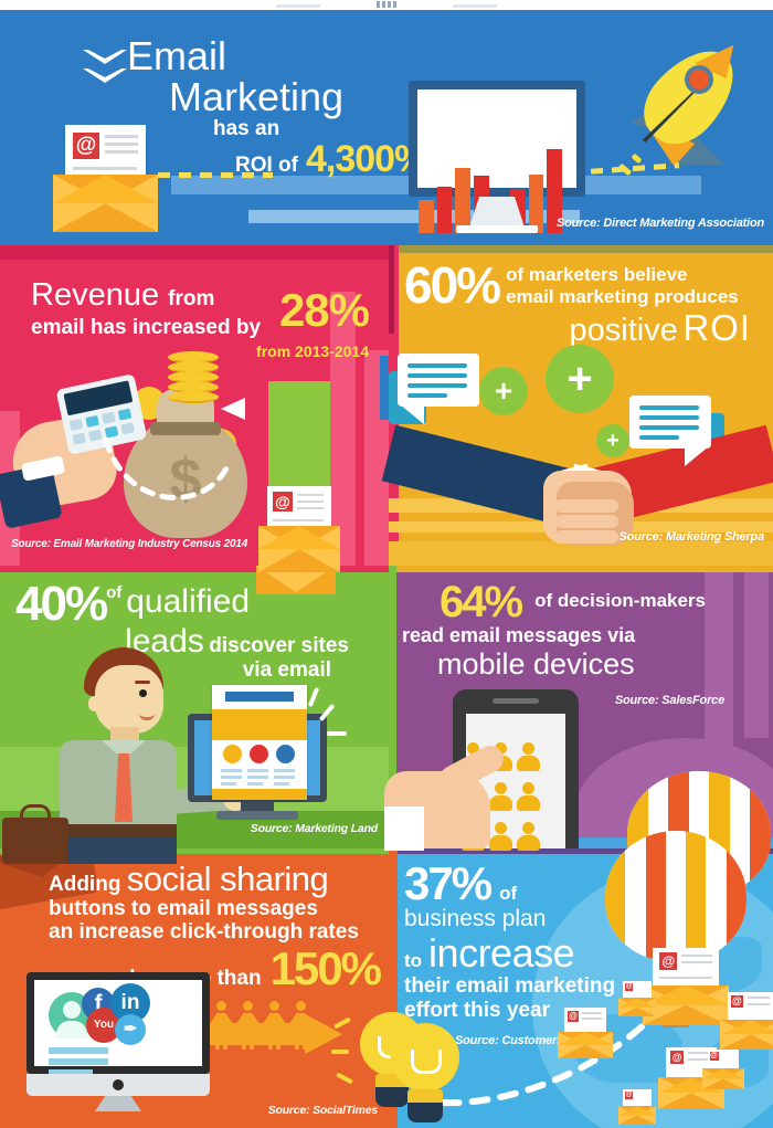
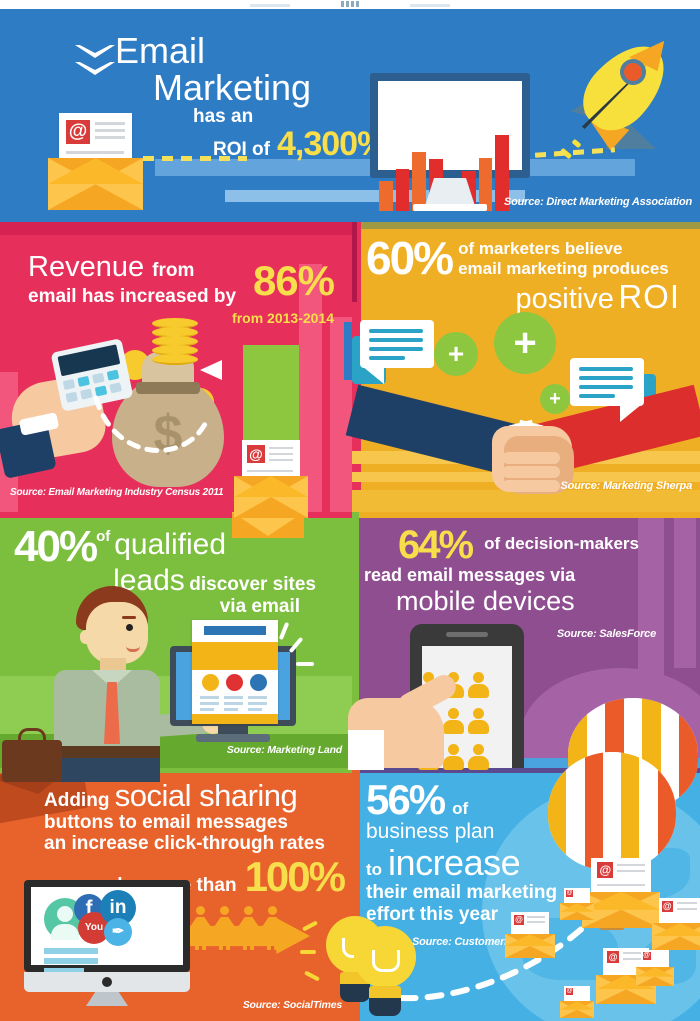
  @
  Email
  Marketing
  has an
  ROI of
  4,300
  Source: Direct Marketing Association
  Revenue from
  email has increased by
- 28%
+ 86%
  from 2013-2014
- Source: Email Marketing Industry Census 2014
+ Source: Email Marketing Industry Census 2011
  $
  @
  60%
  of marketers believe
  email marketing produces
  positive ROI
  Source: Marketing Sherpa
  +
  +
  +
  40%
  of
  qualified
  leads discover sites
  via email
  Source: Marketing Land
  64%
  of decision-makers
  read email messages via
  mobile devices
  Source: SalesForce
  Adding social sharing
  buttons to email messages
  an increase click-through rates
- 150%
+ 100%
  Source: SocialTimes
  f
  You
  in
  ✒
- 37%
+ 56%
  of
  business plan
  to
  increase
  their email marketing
  effort this year
  Source: Customer
  @
  @
  @
  @
